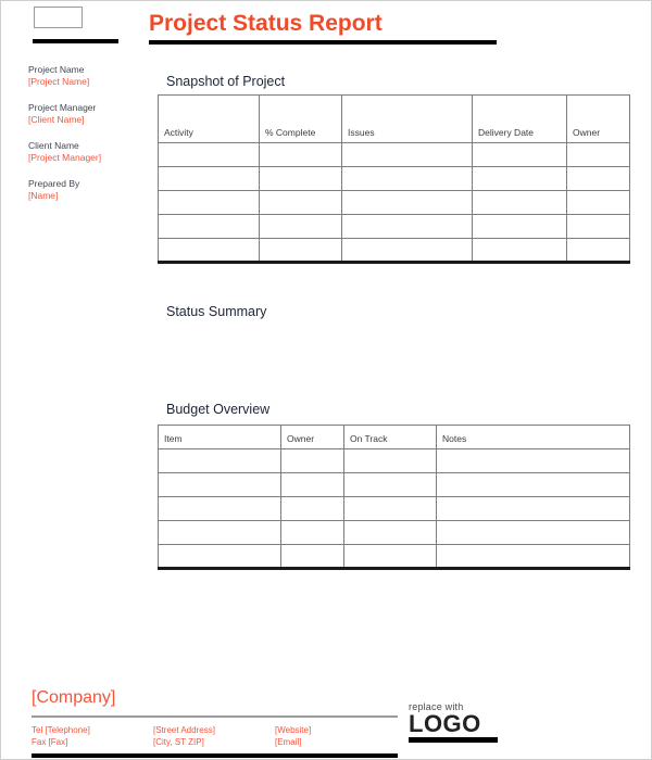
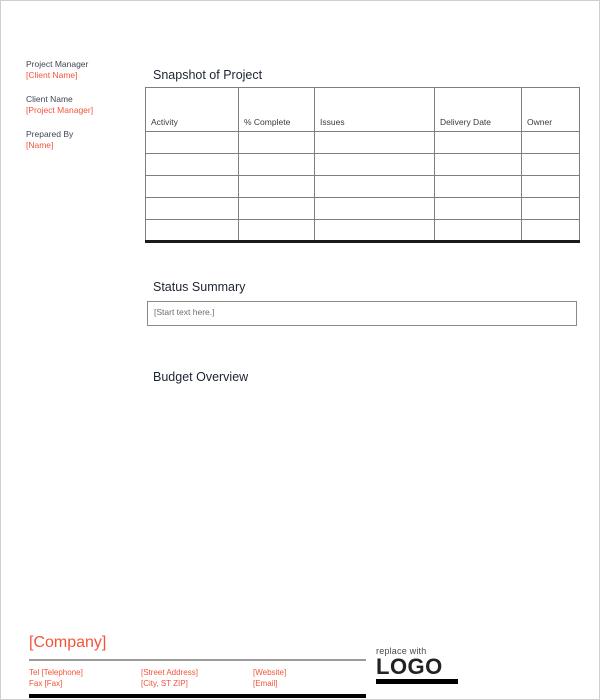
- Project Status Report
- Project Name
- [Project Name]
  Project Manager
  [Client Name]
  Client Name
  [Project Manager]
  Prepared By
  [Name]
  Snapshot of Project
  Activity	% Complete	Issues	Delivery Date	Owner
  Status Summary
+ [Start text here.]
  Budget Overview
- Item	Owner	On Track	Notes
  [Company]
  Tel [Telephone]
  Fax [Fax]
  [Street Address]
  [City, ST ZIP]
  [Website]
  [Email]
  replace with
  LOGO
